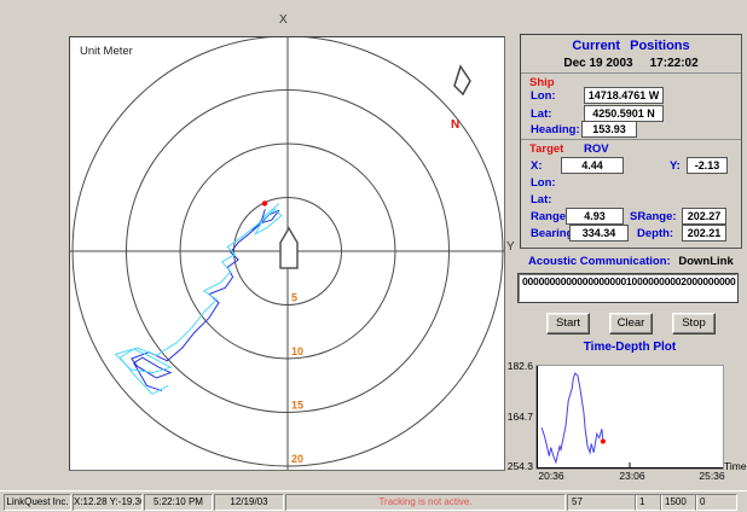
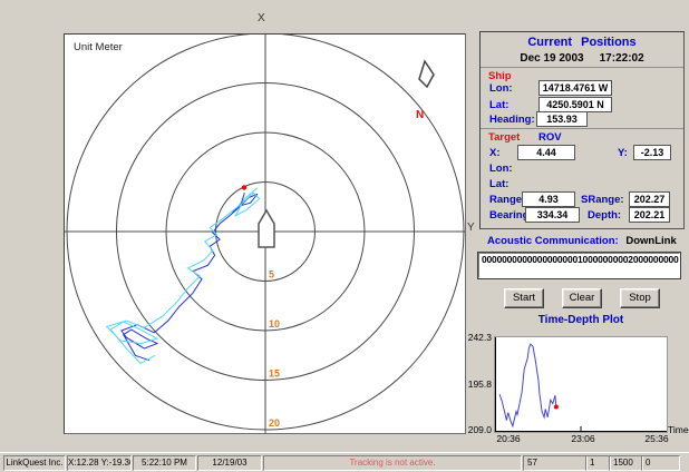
  X
  Y
  5
  10
  15
  20
  N
  Unit Meter
  Current Positions
  Dec 19 2003 17:22:02
  Ship
  Lon:
  14718.4761 W
  Lat:
  4250.5901 N
  Heading:
  153.93
  Target
  ROV
  X:
  4.44
  Y:
  -2.13
  Lon:
  Lat:
  Range
  4.93
  SRange:
  202.27
  Bearin
  334.34
  Depth:
  202.21
  Acoustic Communication: DownLink
  000000000000000000010000000002000000000
  Start
  Clear
  Stop
  Time-Depth Plot
- 182.6
+ 242.3
- 164.7
+ 195.8
- 254.3
+ 209.0
  20:36
  23:06
  25:36
  Time
  LinkQuest Inc.
  X:12.28 Y:-19.3
  5:22:10 PM
  12/19/03
  Tracking is not active.
  57
  1
  1500
  0
